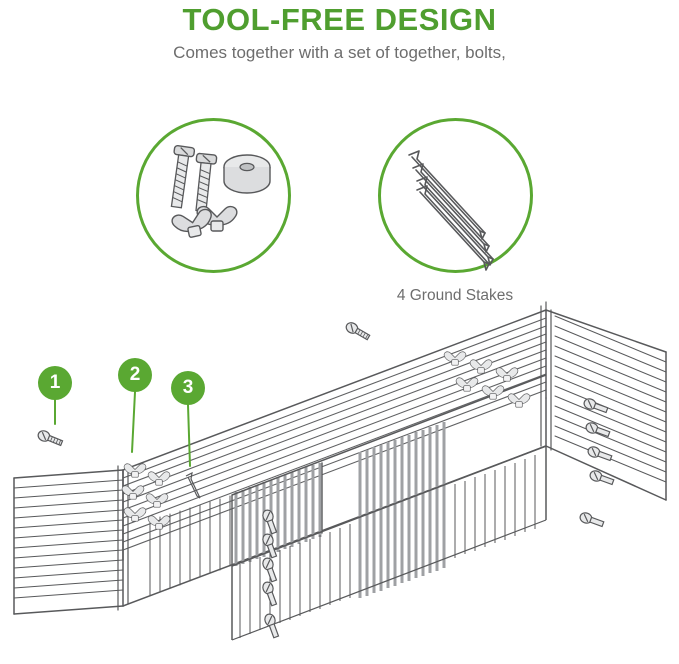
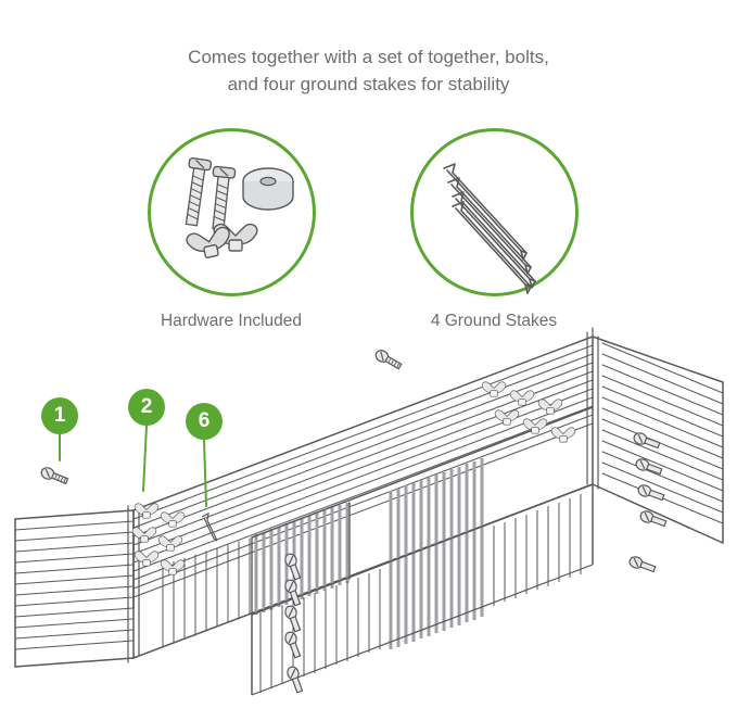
- TOOL-FREE DESIGN
  Comes together with a set of together, bolts,
+ and four ground stakes for stability
+ Hardware Included
  4 Ground Stakes
  1
  2
- 3
+ 6
